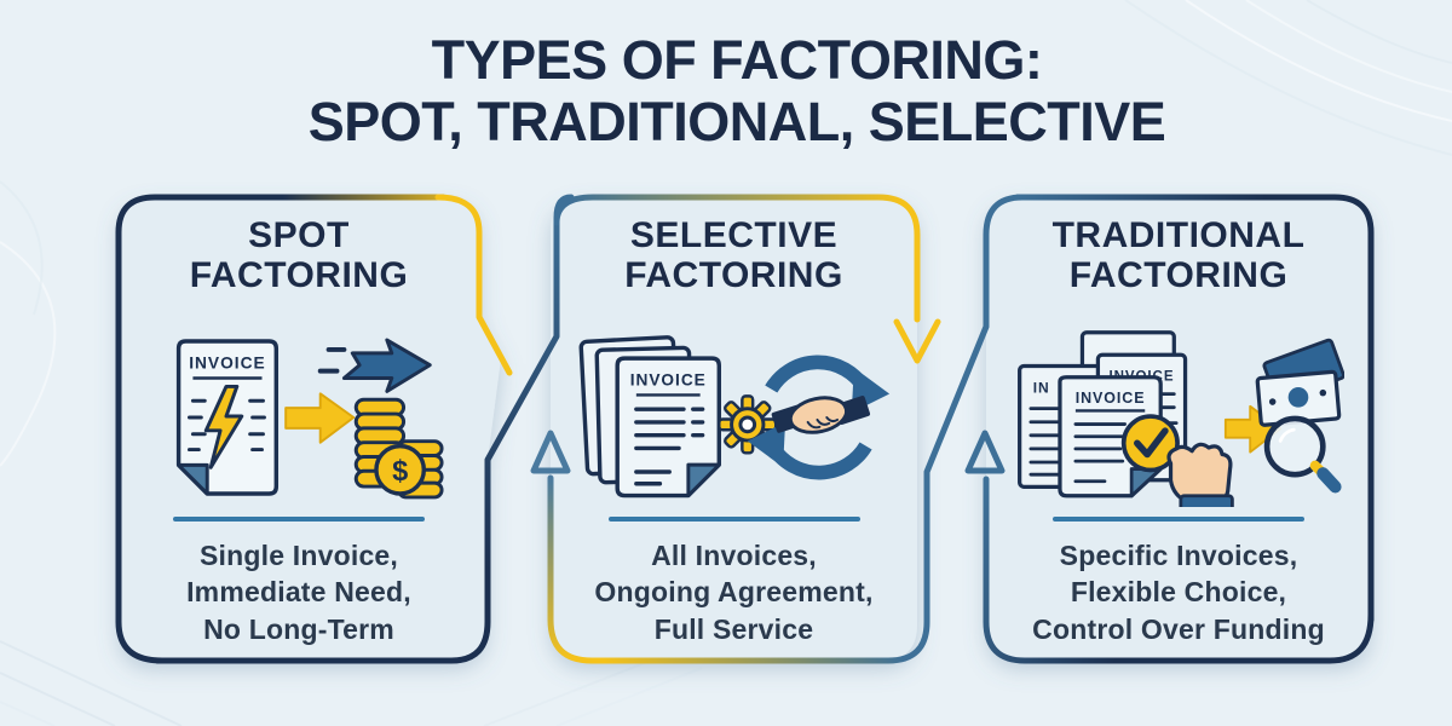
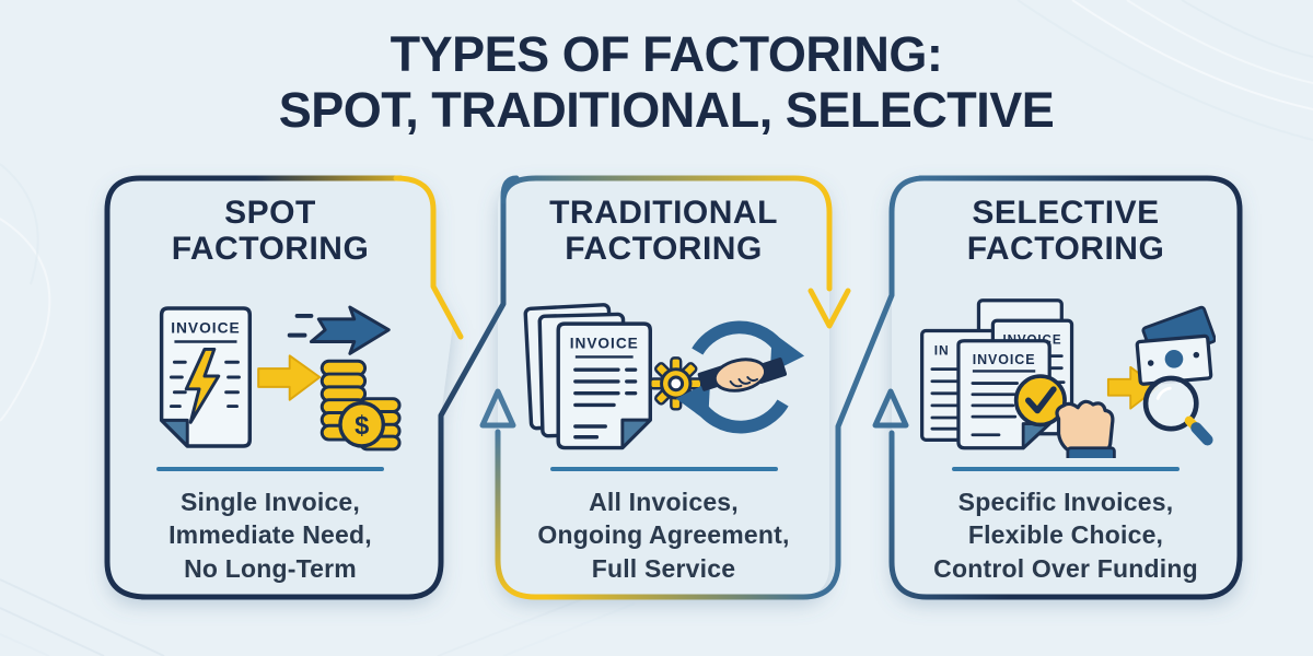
  TYPES OF FACTORING:
  SPOT, TRADITIONAL, SELECTIVE
  SPOT
  FACTORING
  INVOICE
  $
  Single Invoice,
  Immediate Need,
  No Long-Term
- SELECTIVE
+ TRADITIONAL
  FACTORING
  INVOICE
  All Invoices,
  Ongoing Agreement,
  Full Service
- TRADITIONAL
+ SELECTIVE
  FACTORING
  IN
  INVOICE
  Specific Invoices,
  Flexible Choice,
  Control Over Funding
